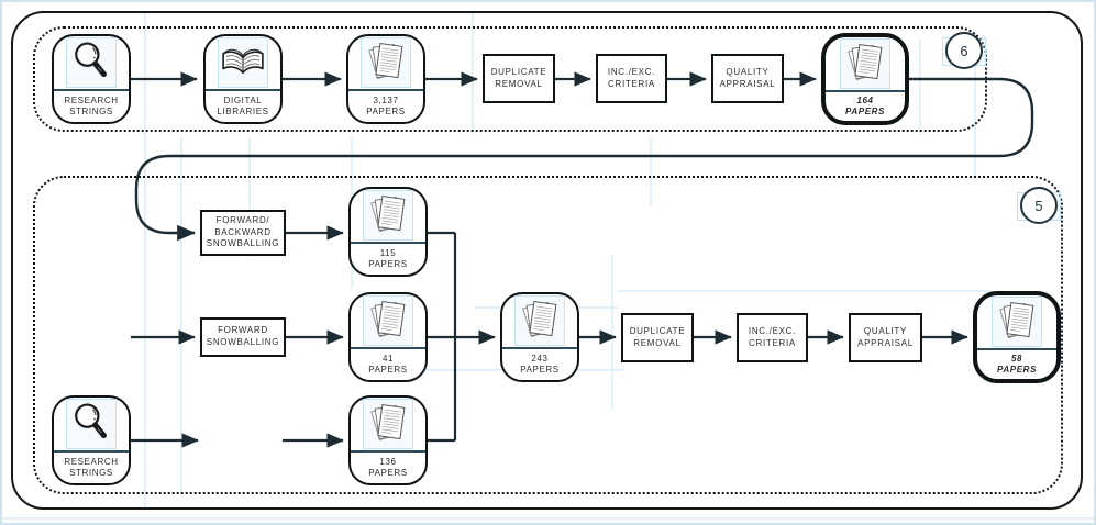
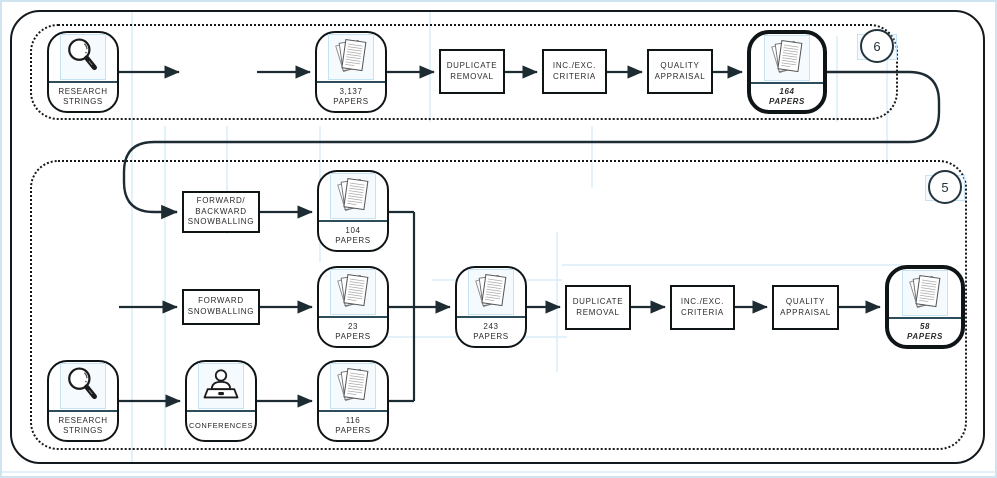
  RESEARCH
  STRINGS
- DIGITAL
- LIBRARIES
  3,137
  PAPERS
  DUPLICATE
  REMOVAL
  INC./EXC.
  CRITERIA
  QUALITY
  APPRAISAL
  164
  PAPERS
  6
  FORWARD/
  BACKWARD
  SNOWBALLING
- 115
+ 104
  PAPERS
  FORWARD
  SNOWBALLING
- 41
+ 23
  PAPERS
  RESEARCH
  STRINGS
+ CONFERENCES
- 136
+ 116
  PAPERS
  243
  PAPERS
  DUPLICATE
  REMOVAL
  INC./EXC.
  CRITERIA
  QUALITY
  APPRAISAL
  58
  PAPERS
  5
